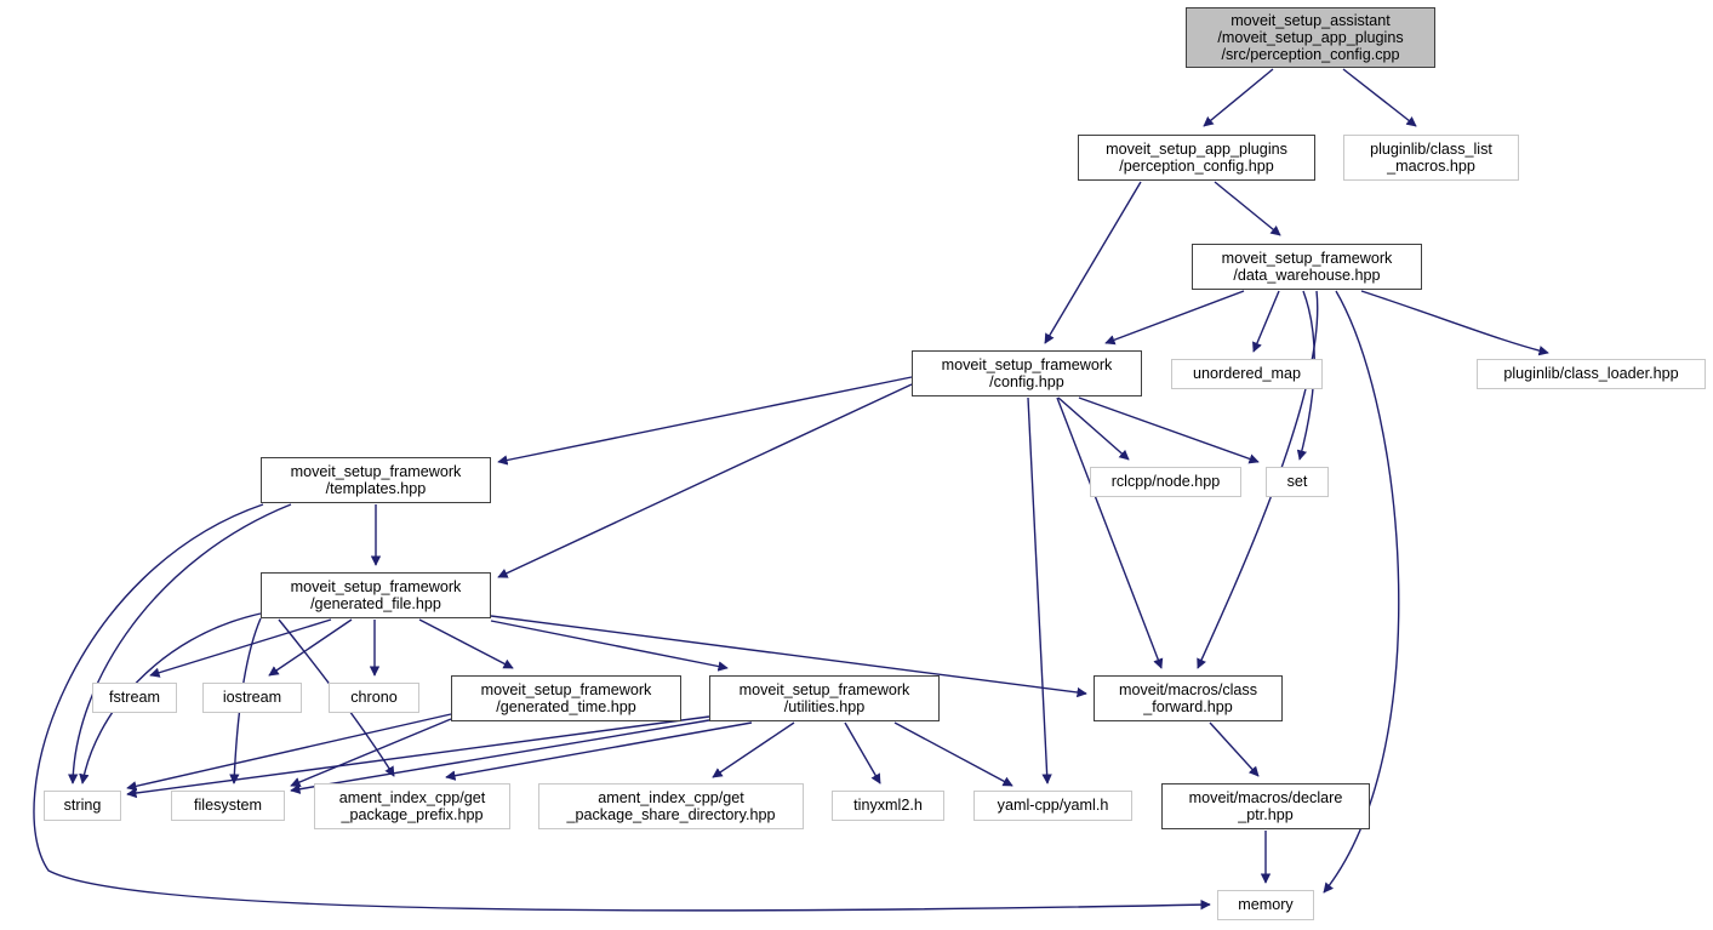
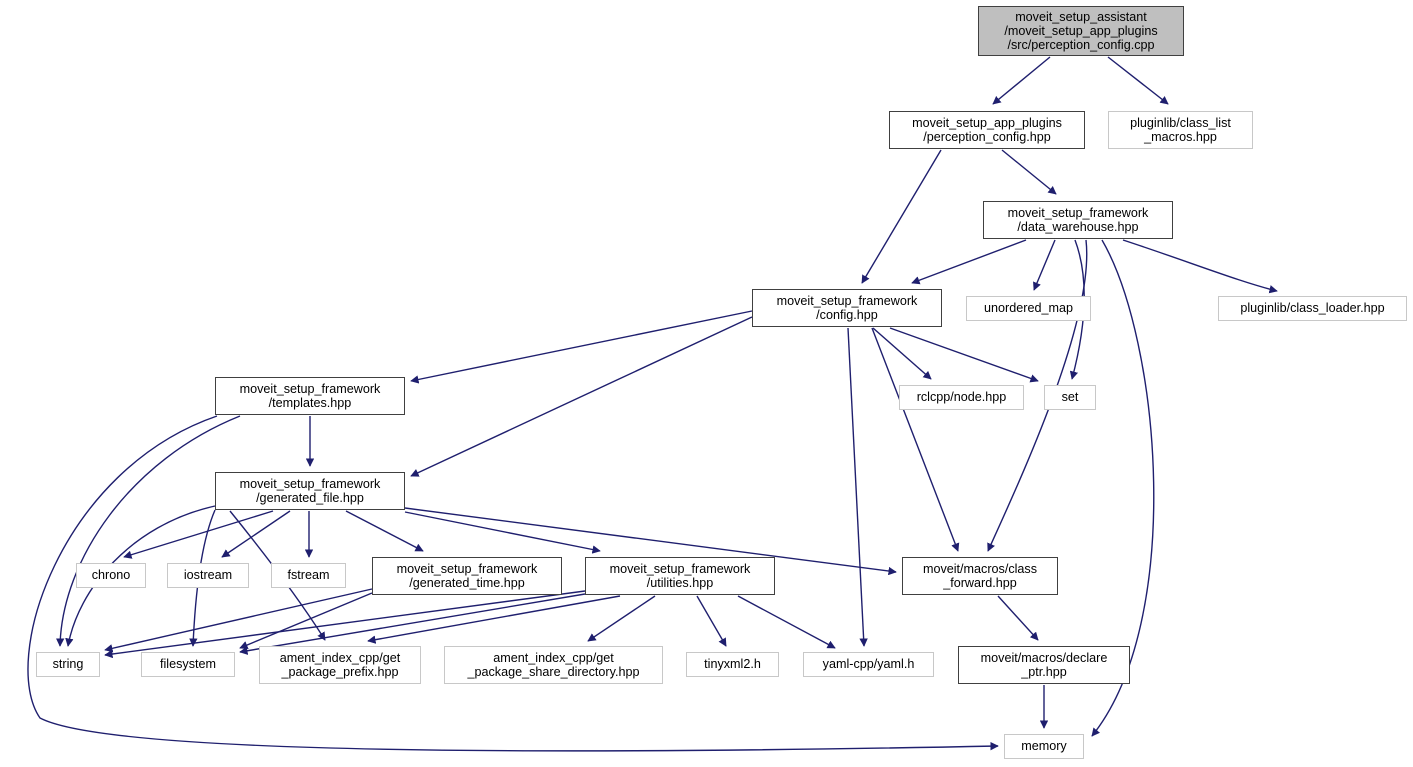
  moveit_setup_assistant
  /moveit_setup_app_plugins
  /src/perception_config.cpp
  moveit_setup_app_plugins
  /perception_config.hpp
  pluginlib/class_list
  _macros.hpp
  moveit_setup_framework
  /data_warehouse.hpp
  moveit_setup_framework
  /config.hpp
  unordered_map
  pluginlib/class_loader.hpp
  moveit_setup_framework
  /templates.hpp
  rclcpp/node.hpp
  set
  moveit_setup_framework
  /generated_file.hpp
- fstream
+ chrono
  iostream
- chrono
+ fstream
  moveit_setup_framework
  /generated_time.hpp
  moveit_setup_framework
  /utilities.hpp
  moveit/macros/class
  _forward.hpp
  string
  filesystem
  ament_index_cpp/get
  _package_prefix.hpp
  ament_index_cpp/get
  _package_share_directory.hpp
  tinyxml2.h
  yaml-cpp/yaml.h
  moveit/macros/declare
  _ptr.hpp
  memory
